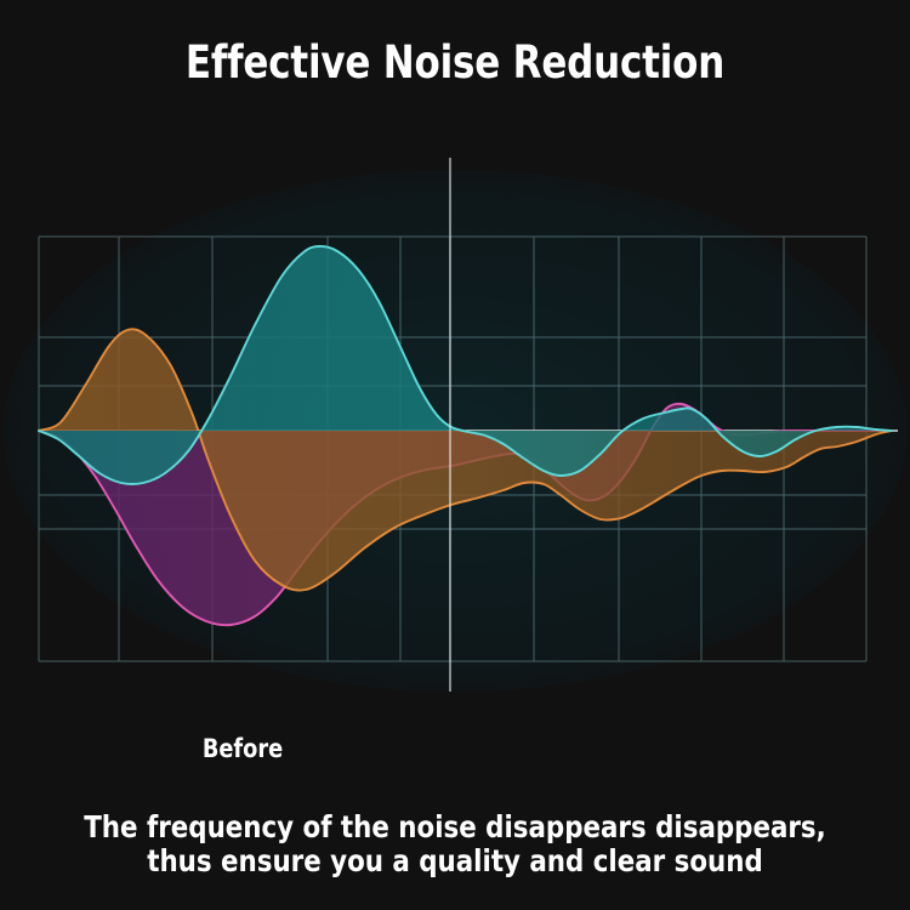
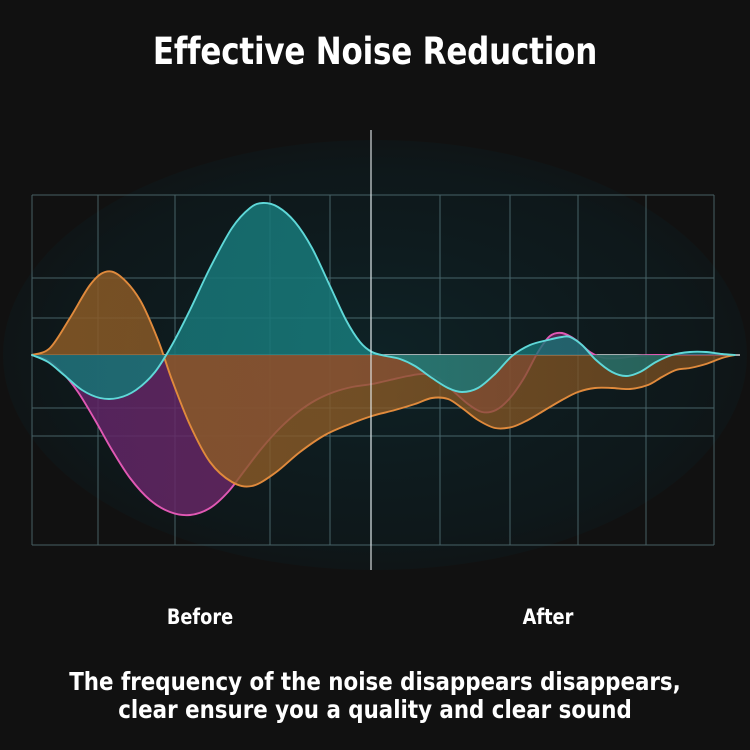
  Effective Noise Reduction
  Before
+ After
  The frequency of the noise disappears disappears,
- thus ensure you a quality and clear sound
+ clear ensure you a quality and clear sound
